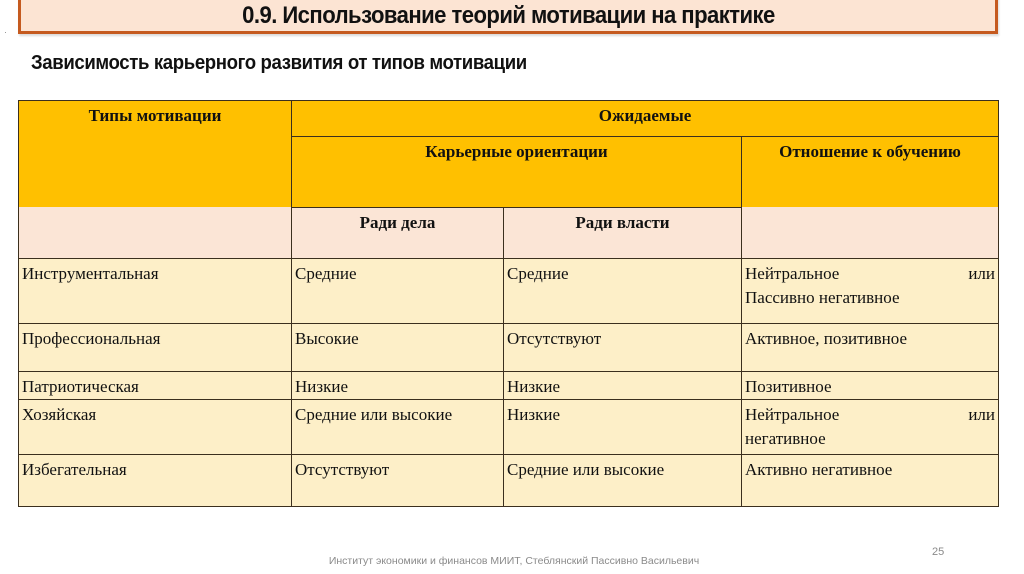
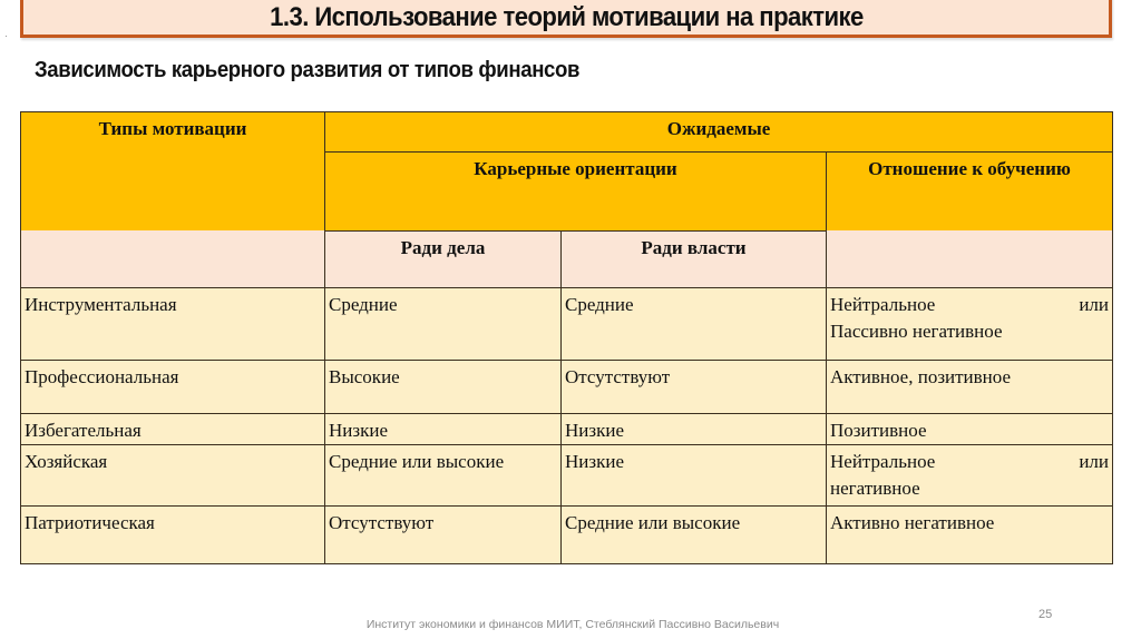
- 0.9. Использование теорий мотивации на практике
+ 1.3. Использование теорий мотивации на практике
- Зависимость карьерного развития от типов мотивации
+ Зависимость карьерного развития от типов финансов
  Типы мотивации	Ожидаемые
  Карьерные ориентации	Отношение к обучению
  Ради дела	Ради власти
  Инструментальная	Средние	Средние	Нейтральное или Пассивно негативное
  Профессиональная	Высокие	Отсутствуют	Активное, позитивное
- Патриотическая	Низкие	Низкие	Позитивное
+ Избегательная	Низкие	Низкие	Позитивное
  Хозяйская	Средние или высокие	Низкие	Нейтральное или негативное
- Избегательная	Отсутствуют	Средние или высокие	Активно негативное
+ Патриотическая	Отсутствуют	Средние или высокие	Активно негативное
  25
  Институт экономики и финансов МИИТ, Стеблянский Пассивно Васильевич
